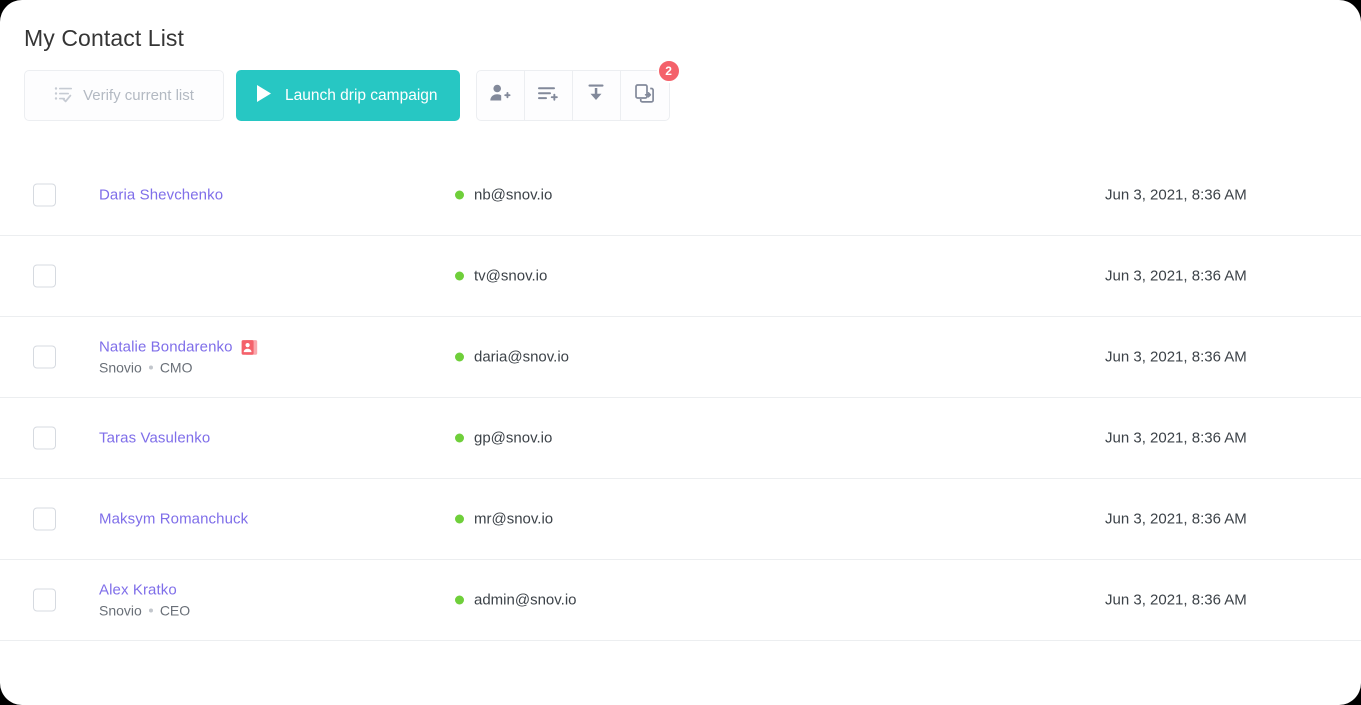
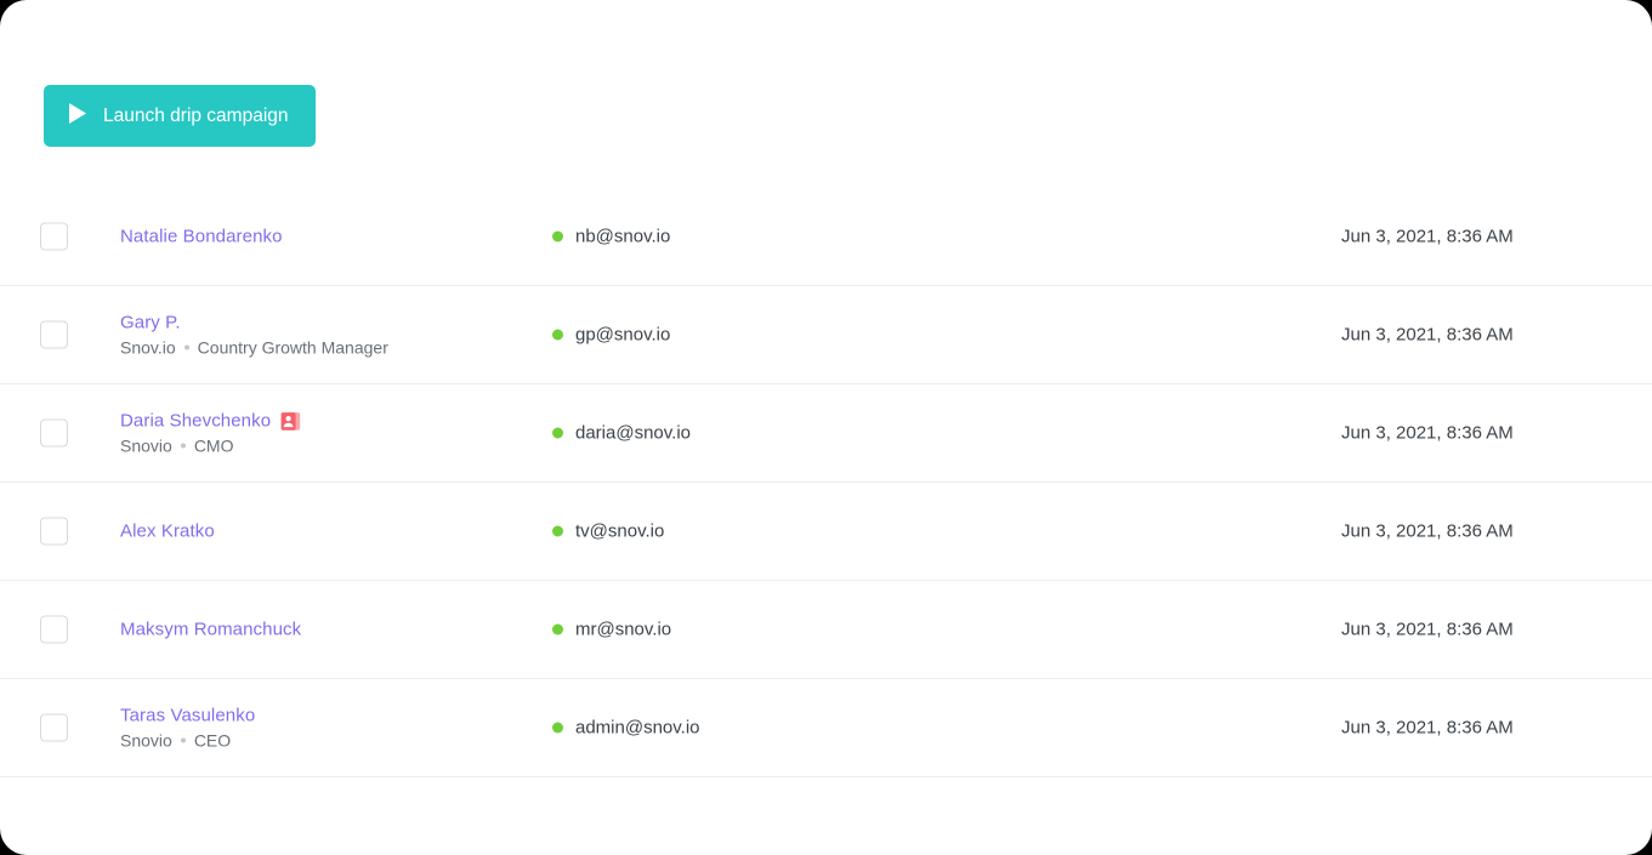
- My Contact List
- Verify current list
  Launch drip campaign
- 2
- Daria Shevchenko
+ Natalie Bondarenko
  nb@snov.io
  Jun 3, 2021, 8:36 AM
+ Gary P.
+ Snov.io
+ Country Growth Manager
- tv@snov.io
+ gp@snov.io
  Jun 3, 2021, 8:36 AM
- Natalie Bondarenko
+ Daria Shevchenko
  Snovio
  CMO
  daria@snov.io
  Jun 3, 2021, 8:36 AM
- Taras Vasulenko
+ Alex Kratko
- gp@snov.io
+ tv@snov.io
  Jun 3, 2021, 8:36 AM
  Maksym Romanchuck
  mr@snov.io
  Jun 3, 2021, 8:36 AM
- Alex Kratko
+ Taras Vasulenko
  Snovio
  CEO
  admin@snov.io
  Jun 3, 2021, 8:36 AM
